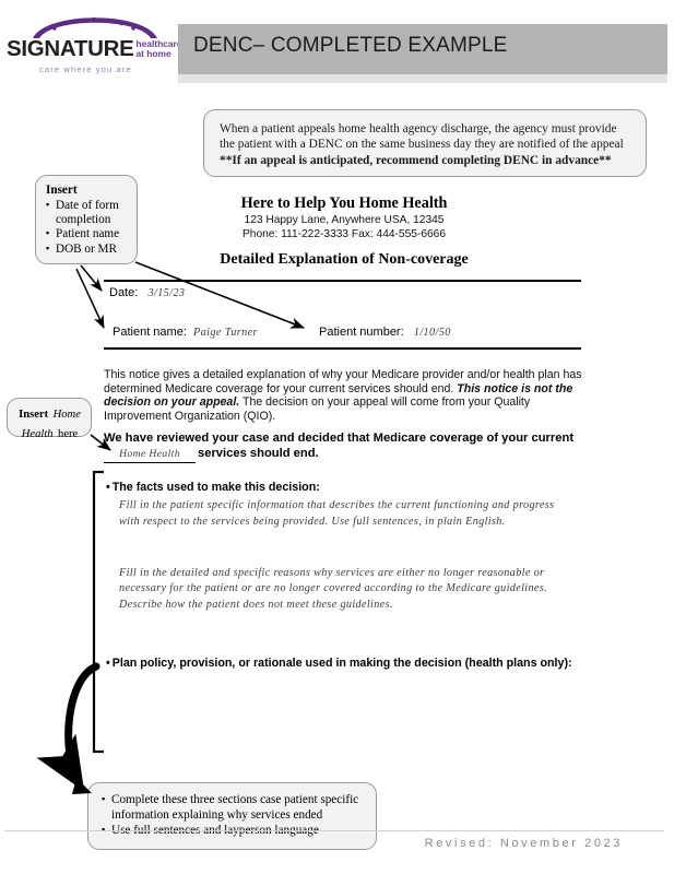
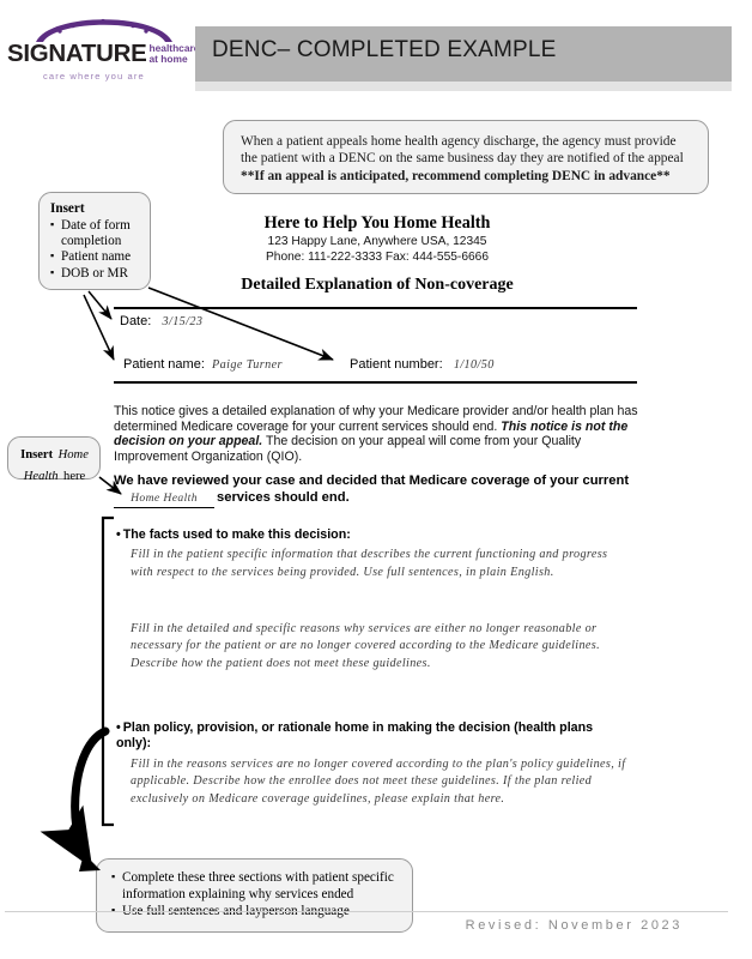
  SIGNATURE
  healthcar
  at home
  care where you are
  DENC– COMPLETED EXAMPLE
  When a patient appeals home health agency discharge, the agency must provide
  the patient with a DENC on the same business day they are notified of the appeal
  **If an appeal is anticipated, recommend completing DENC in advance**
  Insert
  Date of form completion
  Patient name
  DOB or MR
  Insert Home Health here
  Here to Help You Home Health
  123 Happy Lane, Anywhere USA, 12345
  Phone: 111-222-3333 Fax: 444-555-6666
  Detailed Explanation of Non-coverage
  Date: 3/15/23
  Patient name: Paige Turner
  Patient number: 1/10/50
  This notice gives a detailed explanation of why your Medicare provider and/or health plan has determined Medicare coverage for your current services should end. This notice is not the decision on your appeal. The decision on your appeal will come from your Quality Improvement Organization (QIO).
  We have reviewed your case and decided that Medicare coverage of your current
  Home Health services should end.
  • The facts used to make this decision:
  Fill in the patient specific information that describes the current functioning and progress with respect to the services being provided. Use full sentences, in plain English.
  Fill in the detailed and specific reasons why services are either no longer reasonable or necessary for the patient or are no longer covered according to the Medicare guidelines. Describe how the patient does not meet these guidelines.
- • Plan policy, provision, or rationale used in making the decision (health plans only):
+ • Plan policy, provision, or rationale home in making the decision (health plans only):
+ Fill in the reasons services are no longer covered according to the plan's policy guidelines, if applicable. Describe how the enrollee does not meet these guidelines. If the plan relied exclusively on Medicare coverage guidelines, please explain that here.
- Complete these three sections case patient specific information explaining why services ended
+ Complete these three sections with patient specific information explaining why services ended
  Use full sentences and layperson language
  Revised: November 2023
